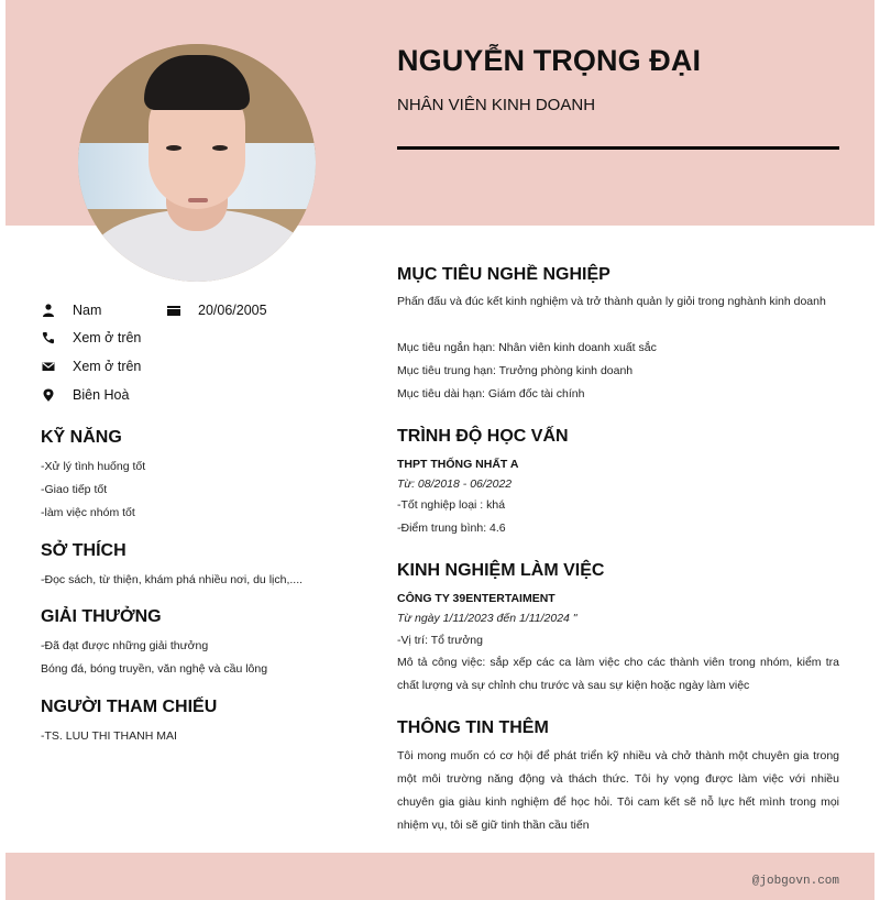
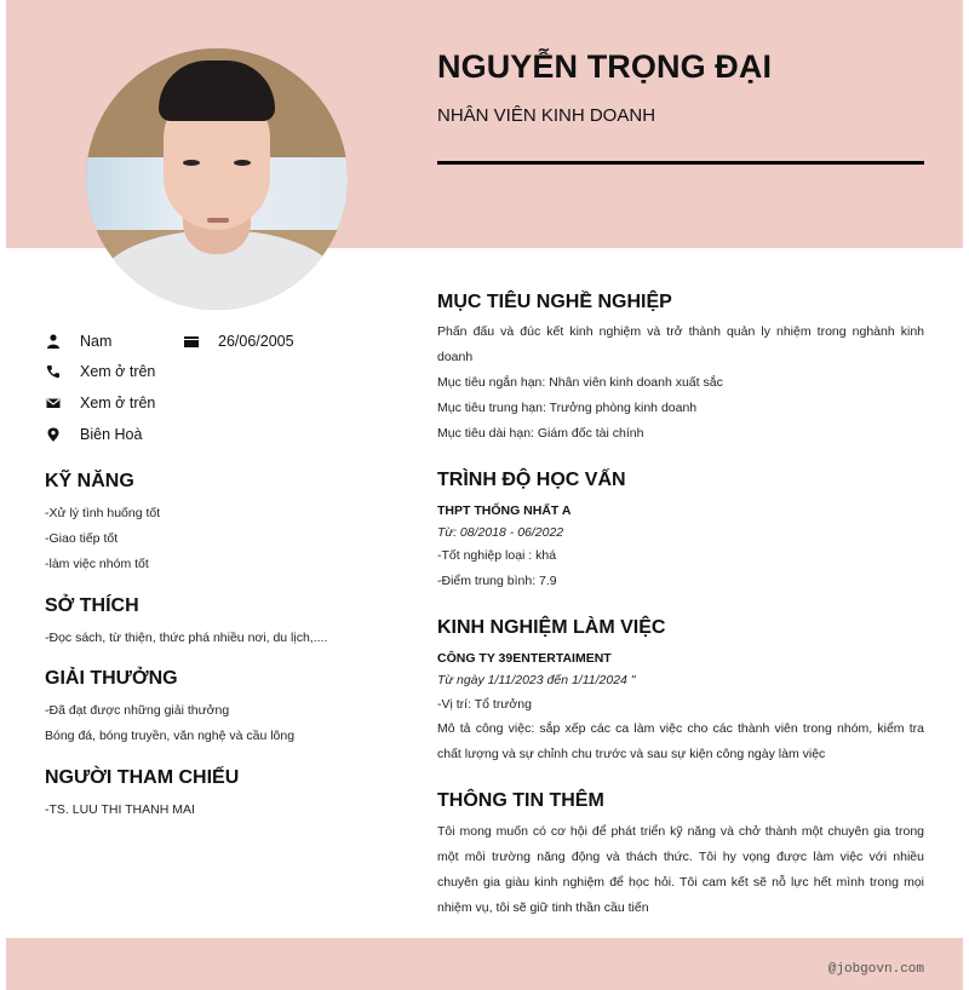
  NGUYỄN TRỌNG ĐẠI
  NHÂN VIÊN KINH DOANH
  Nam
- 20/06/2005
+ 26/06/2005
  Xem ở trên
  Xem ở trên
  Biên Hoà
  KỸ NĂNG
  -Xử lý tình huống tốt
  -Giao tiếp tốt
  -làm việc nhóm tốt
  SỞ THÍCH
- -Đọc sách, từ thiện, khám phá nhiều nơi, du lịch,....
+ -Đọc sách, từ thiện, thức phá nhiều nơi, du lịch,....
  GIẢI THƯỞNG
  -Đã đạt được những giải thưởng
  Bóng đá, bóng truyền, văn nghệ và cầu lông
  NGƯỜI THAM CHIẾU
  -TS. LUU THI THANH MAI
  MỤC TIÊU NGHỀ NGHIỆP
- Phấn đấu và đúc kết kinh nghiệm và trở thành quản ly giỏi trong nghành kinh doanh
+ Phấn đấu và đúc kết kinh nghiệm và trở thành quản ly nhiệm trong nghành kinh doanh
  Mục tiêu ngắn hạn: Nhân viên kinh doanh xuất sắc
  Mục tiêu trung hạn: Trưởng phòng kinh doanh
  Mục tiêu dài hạn: Giám đốc tài chính
  TRÌNH ĐỘ HỌC VẤN
  THPT THỐNG NHẤT A
  Từ: 08/2018 - 06/2022
  -Tốt nghiệp loại : khá
- -Điểm trung bình: 4.6
+ -Điểm trung bình: 7.9
  KINH NGHIỆM LÀM VIỆC
  CÔNG TY 39ENTERTAIMENT
  Từ ngày 1/11/2023 đến 1/11/2024 "
  -Vị trí: Tổ trưởng
- Mô tả công việc: sắp xếp các ca làm việc cho các thành viên trong nhóm, kiểm tra chất lượng và sự chỉnh chu trước và sau sự kiện hoặc ngày làm việc
+ Mô tả công việc: sắp xếp các ca làm việc cho các thành viên trong nhóm, kiểm tra chất lượng và sự chỉnh chu trước và sau sự kiện công ngày làm việc
  THÔNG TIN THÊM
- Tôi mong muốn có cơ hội để phát triển kỹ nhiều và chở thành một chuyên gia trong một môi trường năng động và thách thức. Tôi hy vọng được làm việc với nhiều chuyên gia giàu kinh nghiệm để học hỏi. Tôi cam kết sẽ nỗ lực hết mình trong mọi nhiệm vụ, tôi sẽ giữ tinh thần cầu tiến
+ Tôi mong muốn có cơ hội để phát triển kỹ năng và chở thành một chuyên gia trong một môi trường năng động và thách thức. Tôi hy vọng được làm việc với nhiều chuyên gia giàu kinh nghiệm để học hỏi. Tôi cam kết sẽ nỗ lực hết mình trong mọi nhiệm vụ, tôi sẽ giữ tinh thần cầu tiến
  @jobgovn.com
